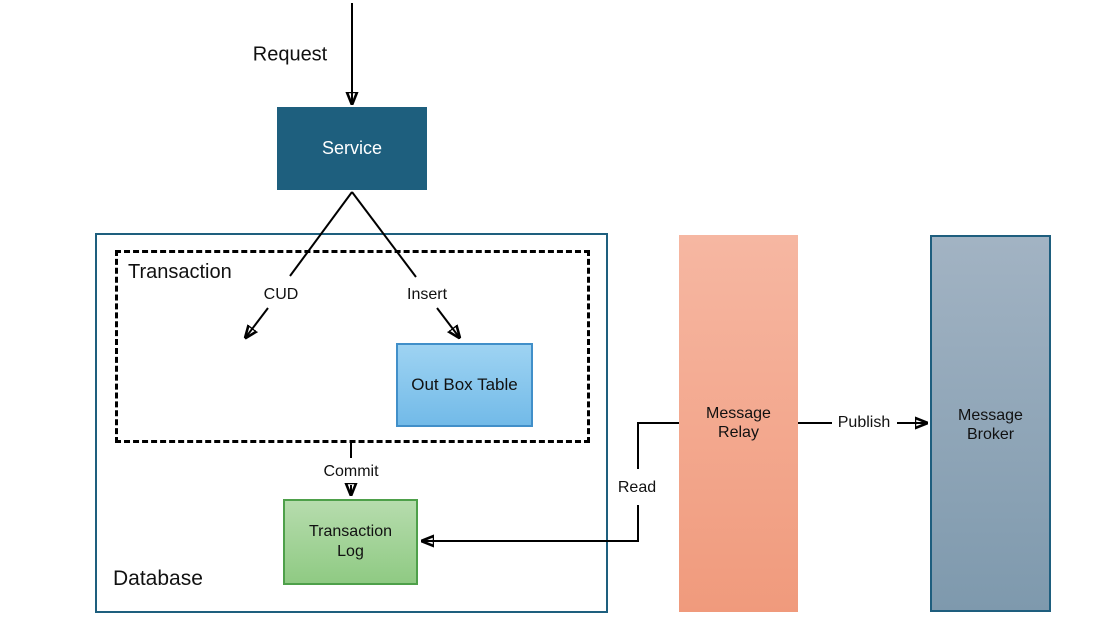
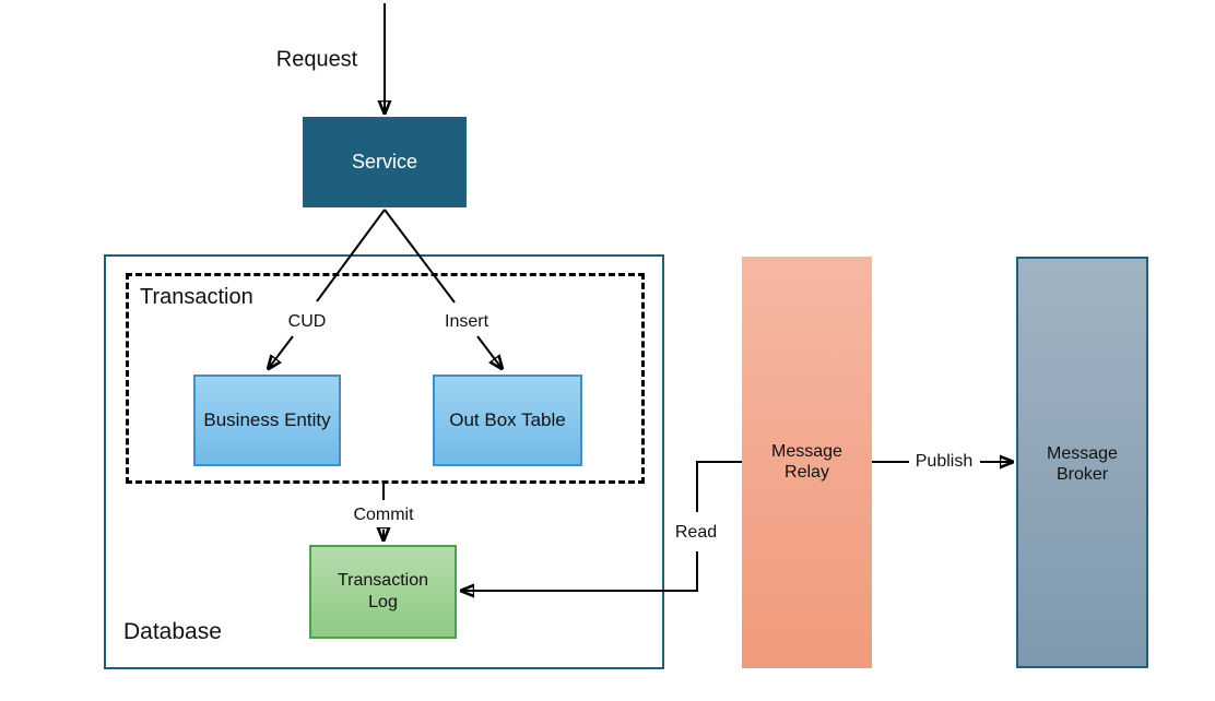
  Service
  Database
  Transaction
+ Business Entity
  Out Box Table
  Transaction
  Log
  Message
  Relay
  Message
  Broker
  Request
  CUD
  Insert
  Commit
  Read
  Publish
